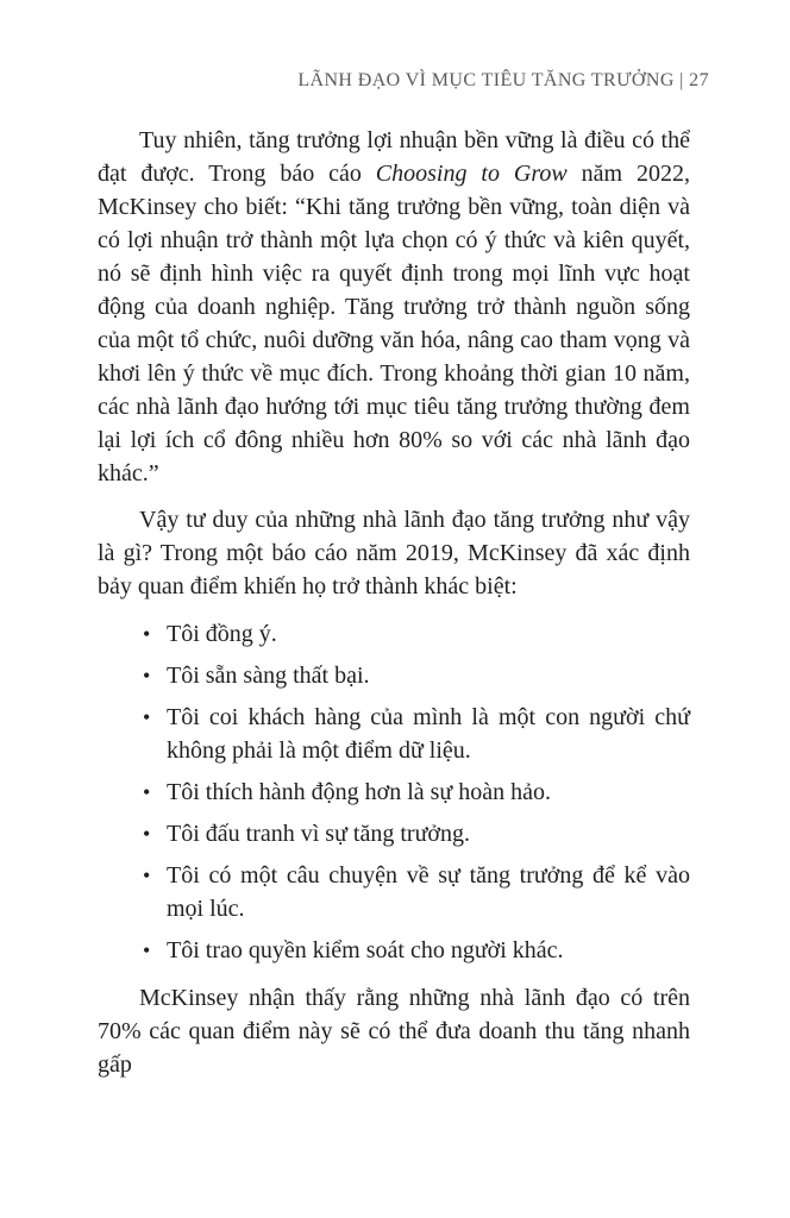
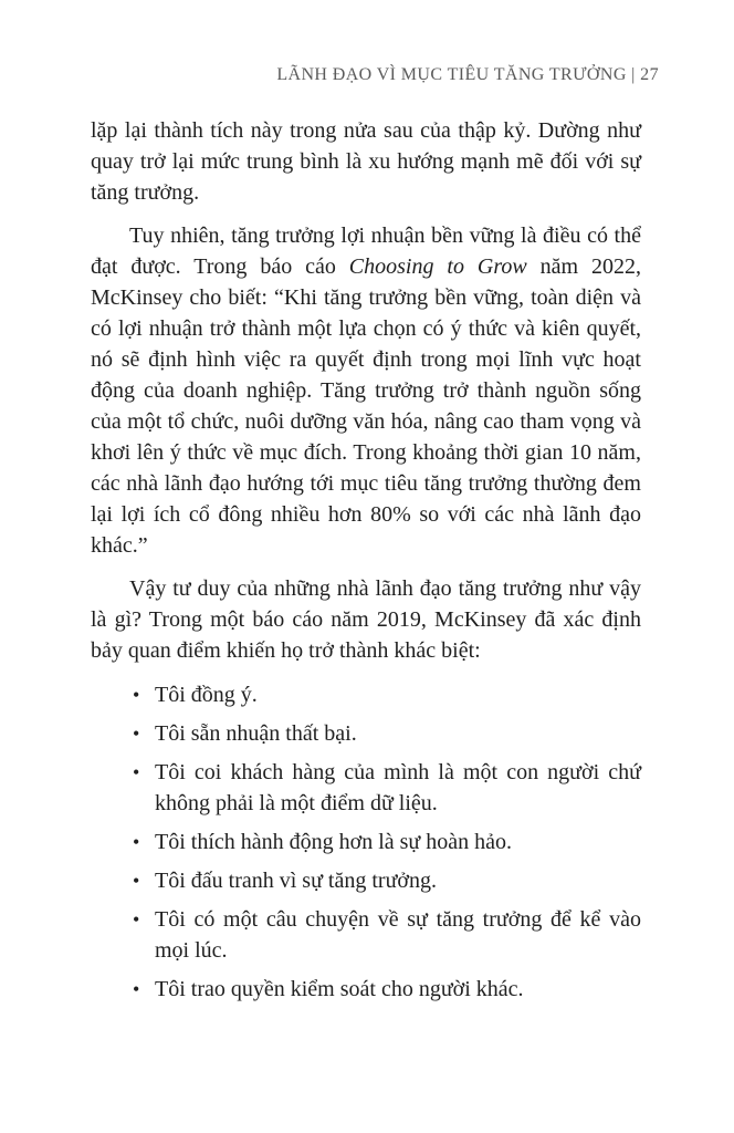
  LÃNH ĐẠO VÌ MỤC TIÊU TĂNG TRƯỞNG | 27
+ lặp lại thành tích này trong nửa sau của thập kỷ. Dường như quay trở lại mức trung bình là xu hướng mạnh mẽ đối với sự tăng trưởng.
  Tuy nhiên, tăng trưởng lợi nhuận bền vững là điều có thể đạt được. Trong báo cáo Choosing to Grow năm 2022, McKinsey cho biết: “Khi tăng trưởng bền vững, toàn diện và có lợi nhuận trở thành một lựa chọn có ý thức và kiên quyết, nó sẽ định hình việc ra quyết định trong mọi lĩnh vực hoạt động của doanh nghiệp. Tăng trưởng trở thành nguồn sống của một tổ chức, nuôi dưỡng văn hóa, nâng cao tham vọng và khơi lên ý thức về mục đích. Trong khoảng thời gian 10 năm, các nhà lãnh đạo hướng tới mục tiêu tăng trưởng thường đem lại lợi ích cổ đông nhiều hơn 80% so với các nhà lãnh đạo khác.”
  Vậy tư duy của những nhà lãnh đạo tăng trưởng như vậy là gì? Trong một báo cáo năm 2019, McKinsey đã xác định bảy quan điểm khiến họ trở thành khác biệt:
  •
  Tôi đồng ý.
  •
- Tôi sẵn sàng thất bại.
+ Tôi sẵn nhuận thất bại.
  •
  Tôi coi khách hàng của mình là một con người chứ không phải là một điểm dữ liệu.
  •
  Tôi thích hành động hơn là sự hoàn hảo.
  •
  Tôi đấu tranh vì sự tăng trưởng.
  •
  Tôi có một câu chuyện về sự tăng trưởng để kể vào mọi lúc.
  •
  Tôi trao quyền kiểm soát cho người khác.
- McKinsey nhận thấy rằng những nhà lãnh đạo có trên 70% các quan điểm này sẽ có thể đưa doanh thu tăng nhanh gấp
